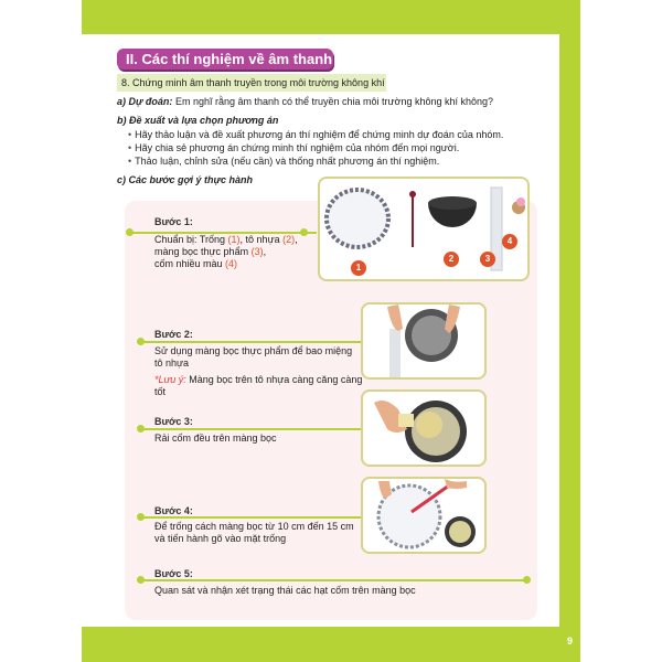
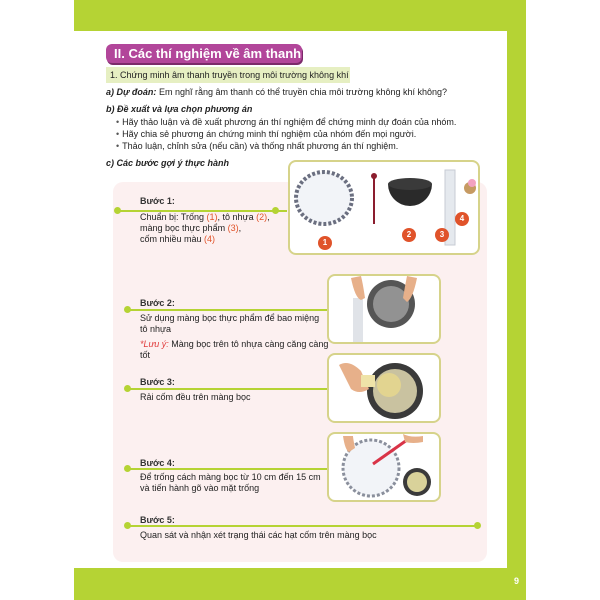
  9
  II. Các thí nghiệm về âm thanh
- 8. Chứng minh âm thanh truyền trong môi trường không khí
+ 1. Chứng minh âm thanh truyền trong môi trường không khí
  a) Dự đoán: Em nghĩ rằng âm thanh có thể truyền chia môi trường không khí không?
  b) Đề xuất và lựa chọn phương án
  Hãy thảo luận và đề xuất phương án thí nghiệm để chứng minh dự đoán của nhóm.
  Hãy chia sẻ phương án chứng minh thí nghiệm của nhóm đến mọi người.
  Thảo luận, chỉnh sửa (nếu cần) và thống nhất phương án thí nghiệm.
  c) Các bước gợi ý thực hành
  Bước 1:
  Chuẩn bị: Trống (1), tô nhựa (2),
  màng bọc thực phẩm (3),
  cốm nhiều màu (4)
  1
  2
  3
  4
  Bước 2:
  Sử dụng màng bọc thực phẩm để bao miệng tô nhựa
  *Lưu ý: Màng bọc trên tô nhựa càng căng càng tốt
  Bước 3:
  Rải cốm đều trên màng bọc
  Bước 4:
  Để trống cách màng bọc từ 10 cm đến 15 cm và tiến hành gõ vào mặt trống
  Bước 5:
  Quan sát và nhận xét trạng thái các hạt cốm trên màng bọc
